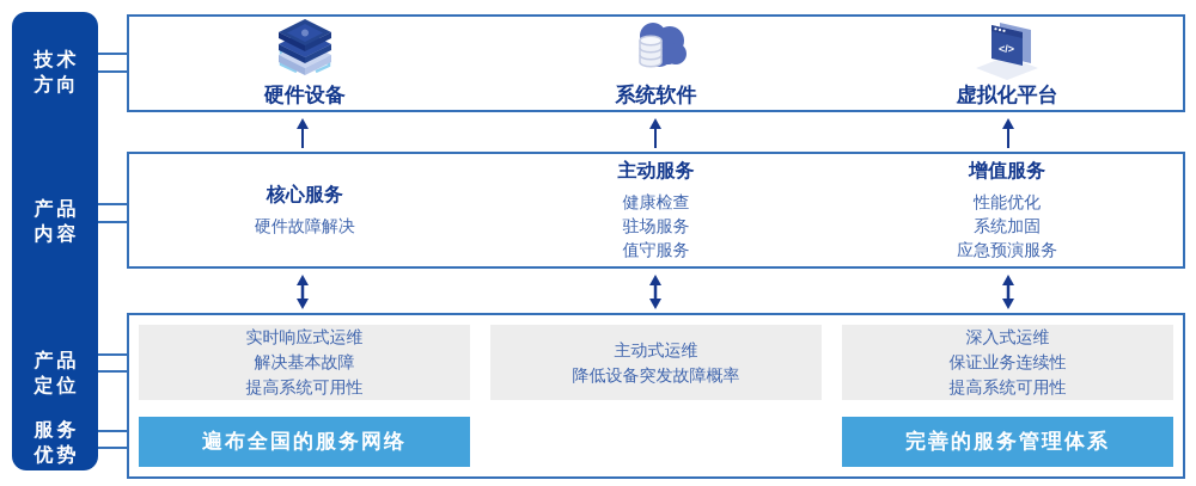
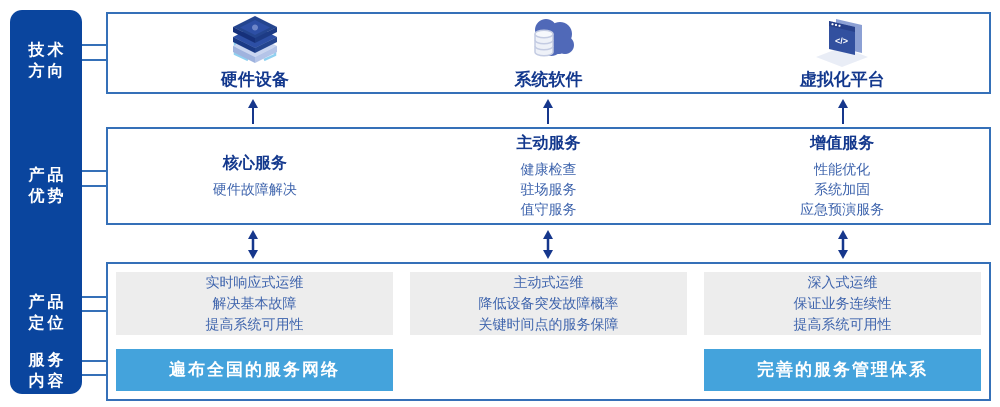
  技术
  方向
  产品
- 内容
+ 优势
  产品
  定位
  服务
- 优势
+ 内容
  硬件设备
  系统软件
  </>
  虚拟化平台
  核心服务
  硬件故障解决
  主动服务
  健康检查
  驻场服务
  值守服务
  增值服务
  性能优化
  系统加固
  应急预演服务
  实时响应式运维
  解决基本故障
  提高系统可用性
  遍布全国的服务网络
  主动式运维
  降低设备突发故障概率
+ 关键时间点的服务保障
  深入式运维
  保证业务连续性
  提高系统可用性
  完善的服务管理体系
